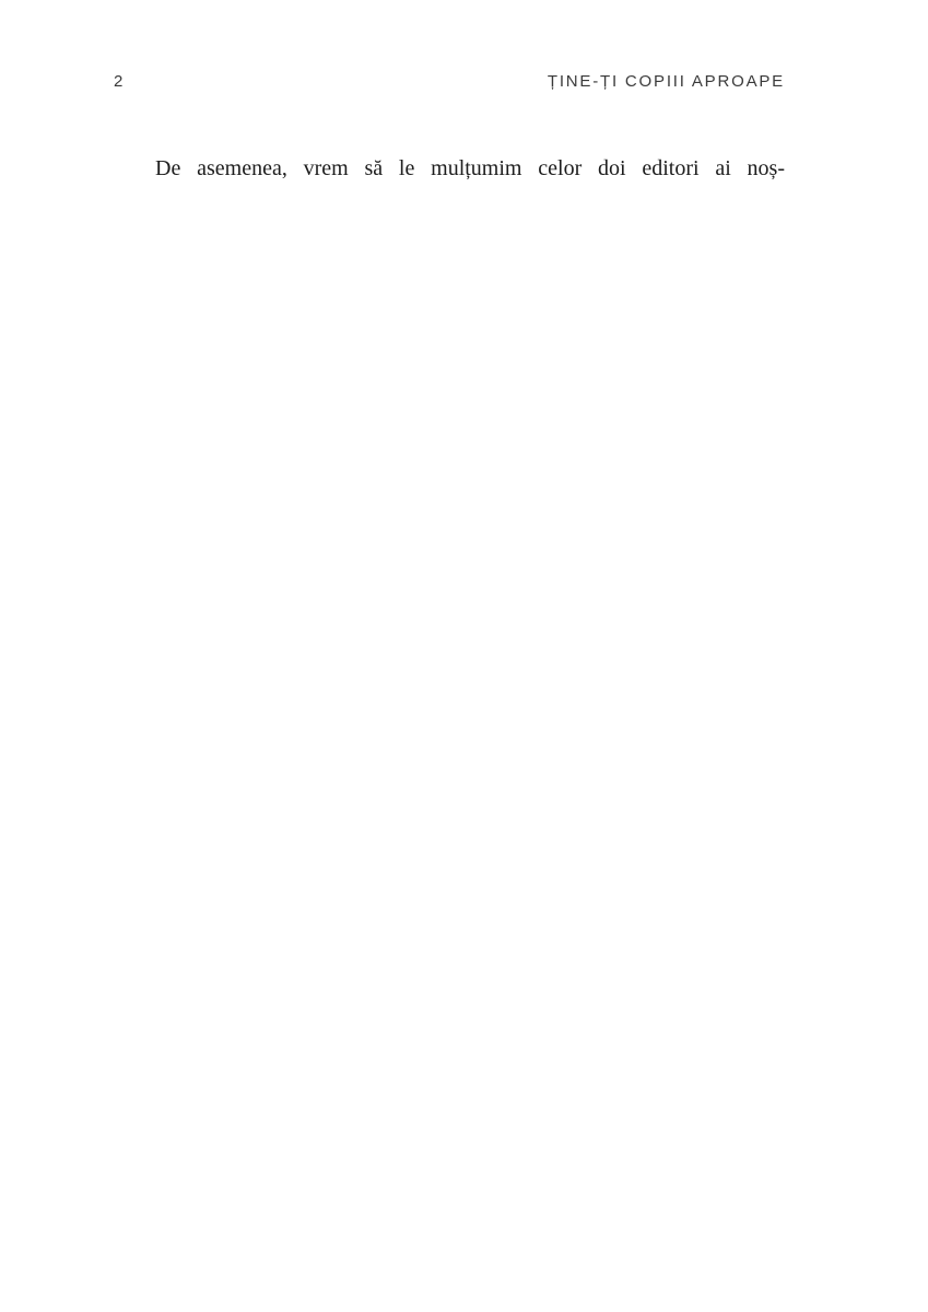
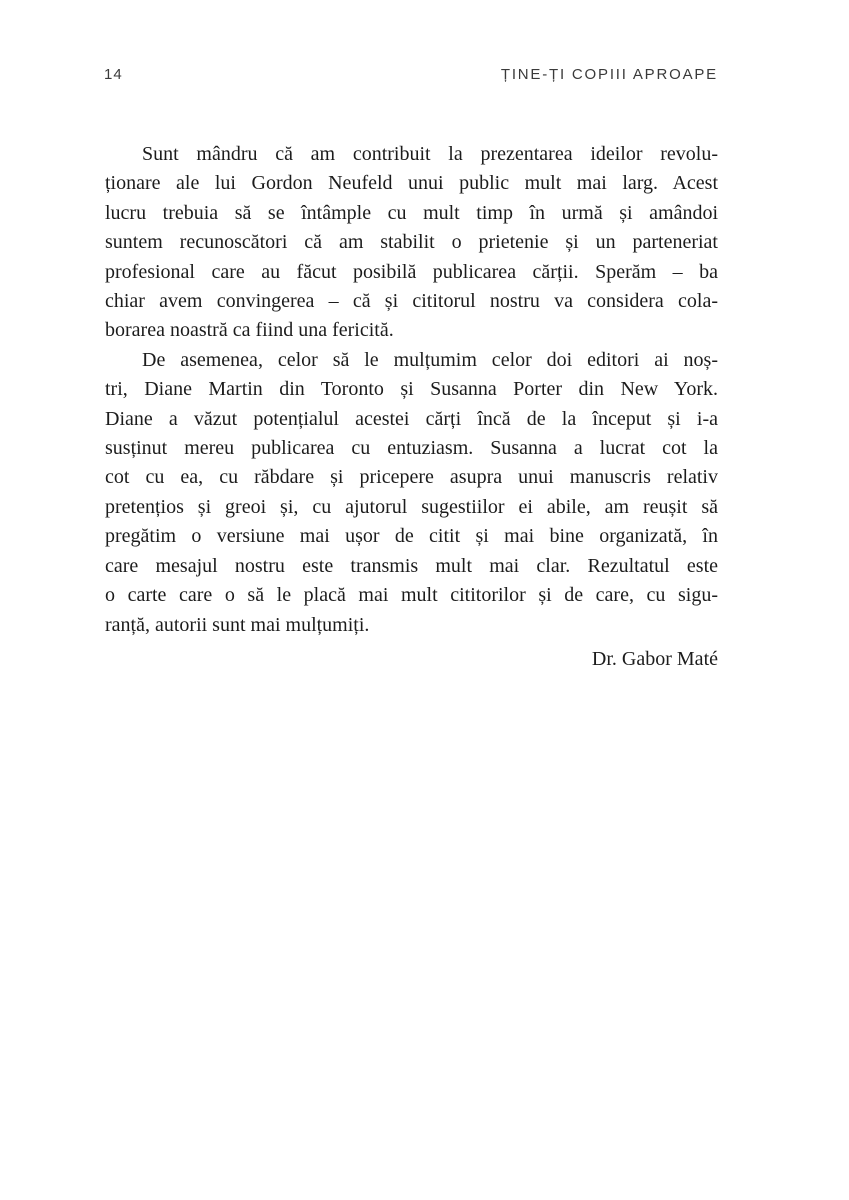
- 2
+ 14
  ȚINE-ȚI COPIII APROAPE
+ Sunt mândru că am contribuit la prezentarea ideilor revolu-
+ ționare ale lui Gordon Neufeld unui public mult mai larg. Acest
+ lucru trebuia să se întâmple cu mult timp în urmă și amândoi
+ suntem recunoscători că am stabilit o prietenie și un parteneriat
+ profesional care au făcut posibilă publicarea cărții. Sperăm – ba
+ chiar avem convingerea – că și cititorul nostru va considera cola-
+ borarea noastră ca fiind una fericită.
- De asemenea, vrem să le mulțumim celor doi editori ai noș-
+ De asemenea, celor să le mulțumim celor doi editori ai noș-
+ tri, Diane Martin din Toronto și Susanna Porter din New York.
+ Diane a văzut potențialul acestei cărți încă de la început și i-a
+ susținut mereu publicarea cu entuziasm. Susanna a lucrat cot la
+ cot cu ea, cu răbdare și pricepere asupra unui manuscris relativ
+ pretențios și greoi și, cu ajutorul sugestiilor ei abile, am reușit să
+ pregătim o versiune mai ușor de citit și mai bine organizată, în
+ care mesajul nostru este transmis mult mai clar. Rezultatul este
+ o carte care o să le placă mai mult cititorilor și de care, cu sigu-
+ ranță, autorii sunt mai mulțumiți.
+ Dr. Gabor Maté
